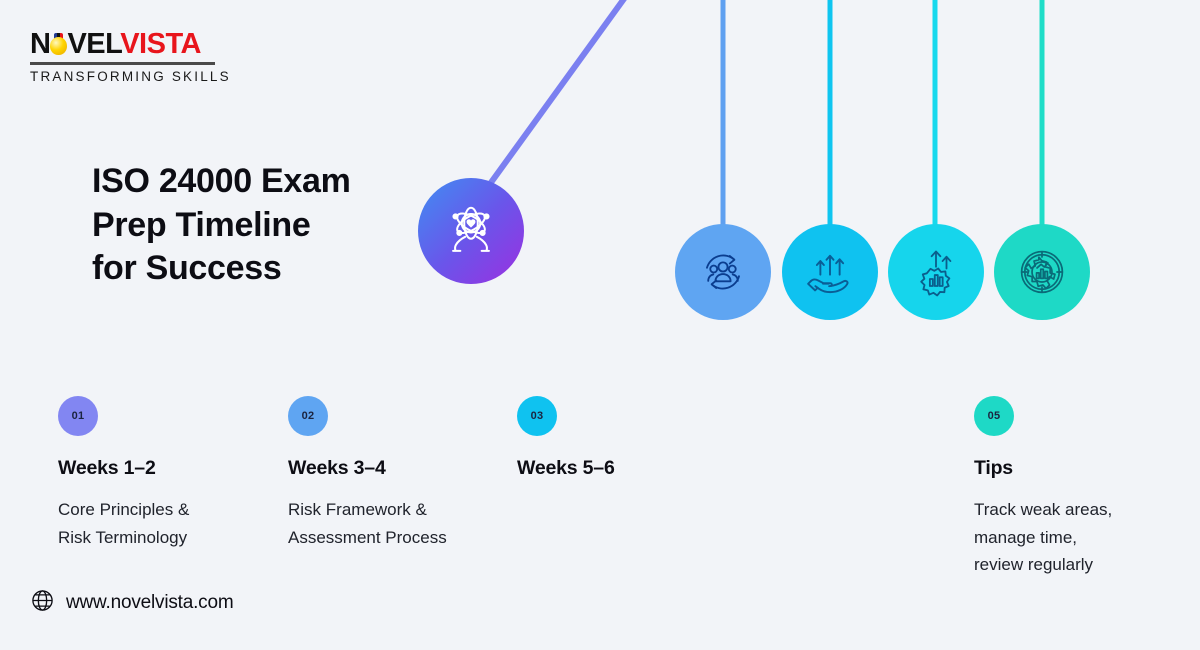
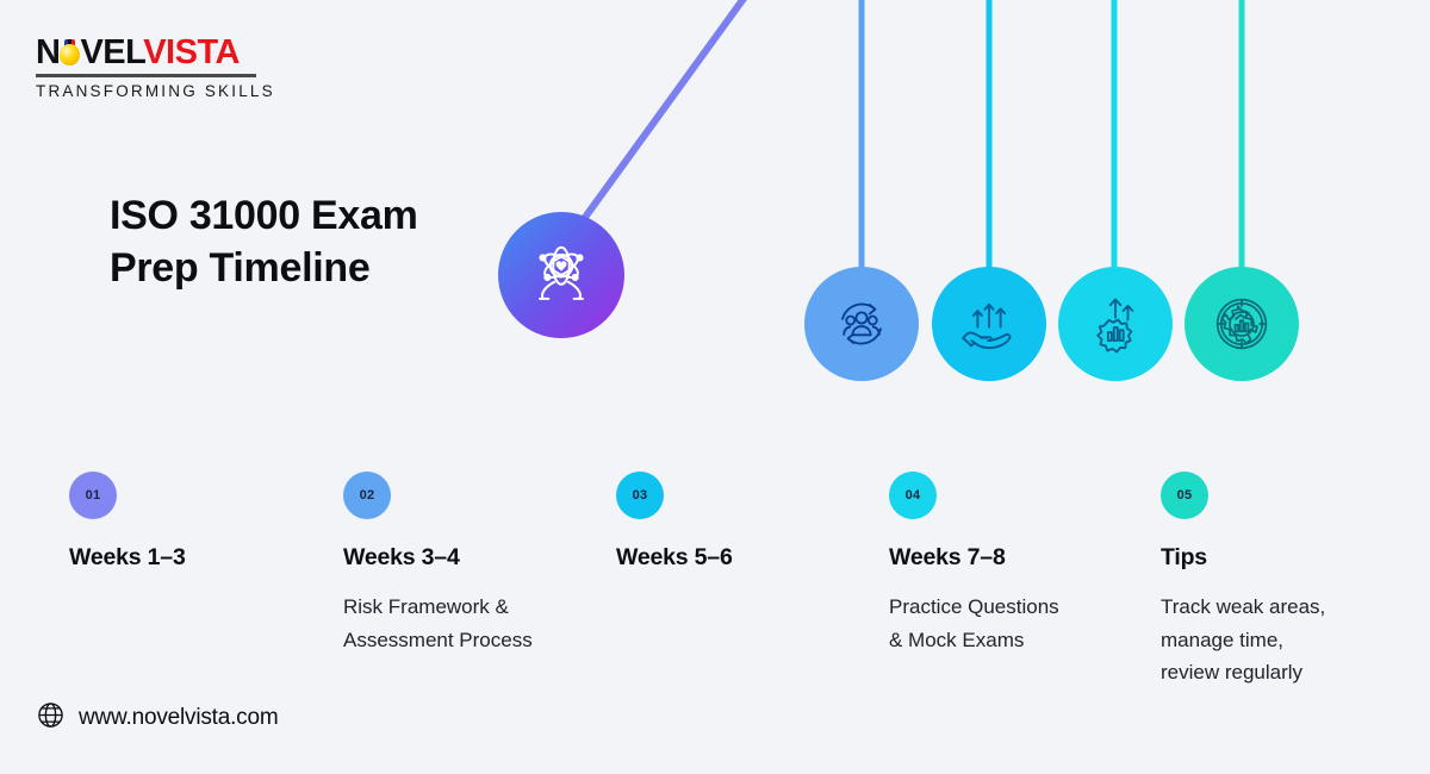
  N VELVISTA
  TRANSFORMING SKILL
- ISO 24000 Exam
+ ISO 31000 Exam
  Prep Timeline
- for Success
  01
- Weeks 1–2
+ Weeks 1–3
- Core Principles &
- Risk Terminology
  02
  Weeks 3–4
  Risk Framework &
  Assessment Process
  03
  Weeks 5–6
+ 04
+ Weeks 7–8
+ Practice Questions
+ & Mock Exams
  05
  Tips
  Track weak areas,
  manage time,
  review regularly
  www.novelvista.com
